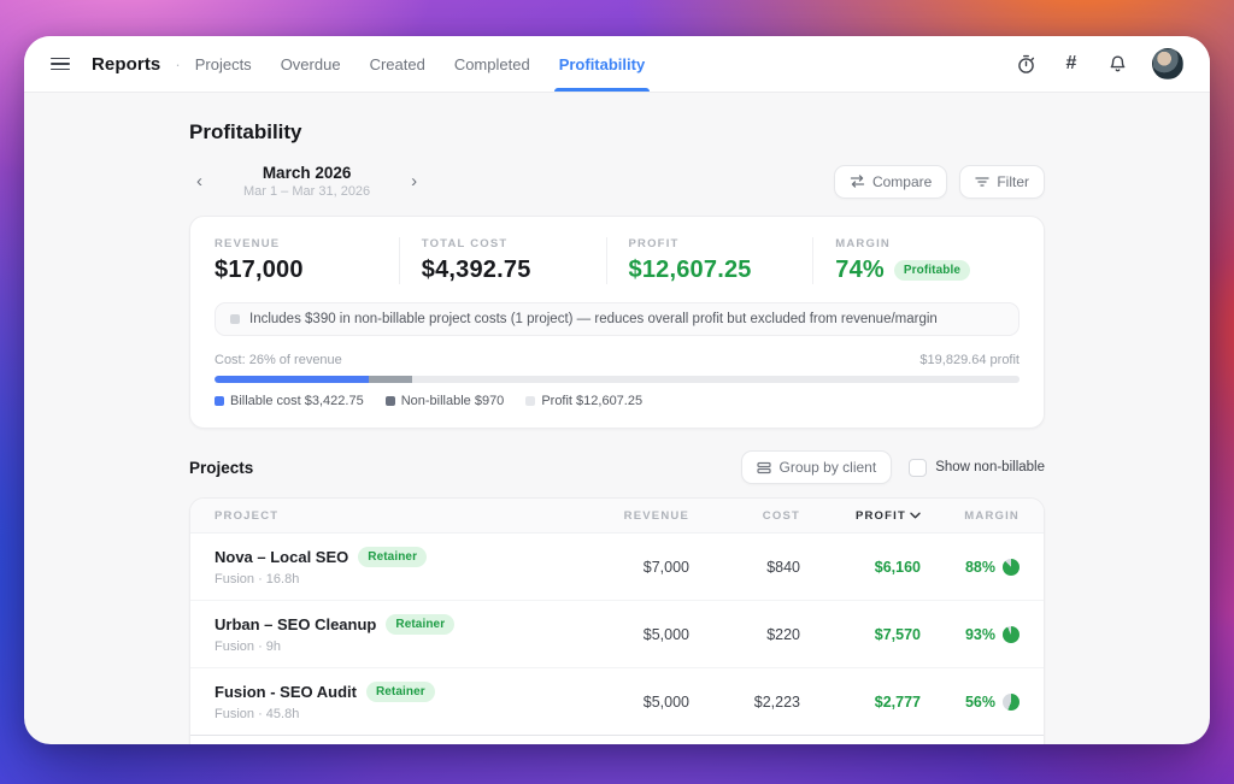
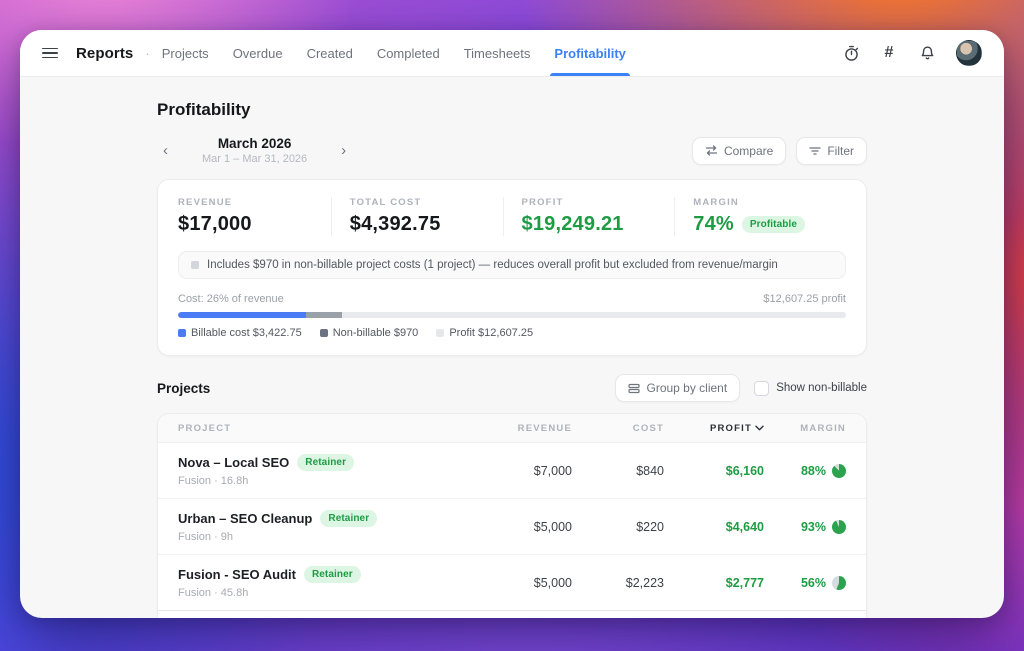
  Reports
  ·
  Projects
  Overdue
  Created
  Completed
+ Timesheets
  Profitability
  #
  Profitability
  ‹
  March 2026
  Mar 1 – Mar 31, 2026
  ›
  Compare
  Filter
  REVENUE
  $17,000
  TOTAL COST
  $4,392.75
  PROFIT
- $12,607.25
+ $19,249.21
  MARGIN
  74%
  Profitable
- Includes $390 in non-billable project costs (1 project) — reduces overall profit but excluded from revenue/margin
+ Includes $970 in non-billable project costs (1 project) — reduces overall profit but excluded from revenue/margin
  Cost: 26% of revenue
- $19,829.64 profit
+ $12,607.25 profit
  Billable cost $3,422.75
  Non-billable $970
  Profit $12,607.25
  Projects
  Group by client
  Show non-billable
  PROJECT
  REVENUE
  COST
  PROFIT
  MARGIN
  Nova – Local SEO
  Retainer
  Fusion · 16.8h
  $7,000
  $840
  $6,160
  88%
  Urban – SEO Cleanup
  Retainer
  Fusion · 9h
  $5,000
  $220
- $7,570
+ $4,640
  93%
  Fusion - SEO Audit
  Retainer
  Fusion · 45.8h
  $5,000
  $2,223
  $2,777
  56%
